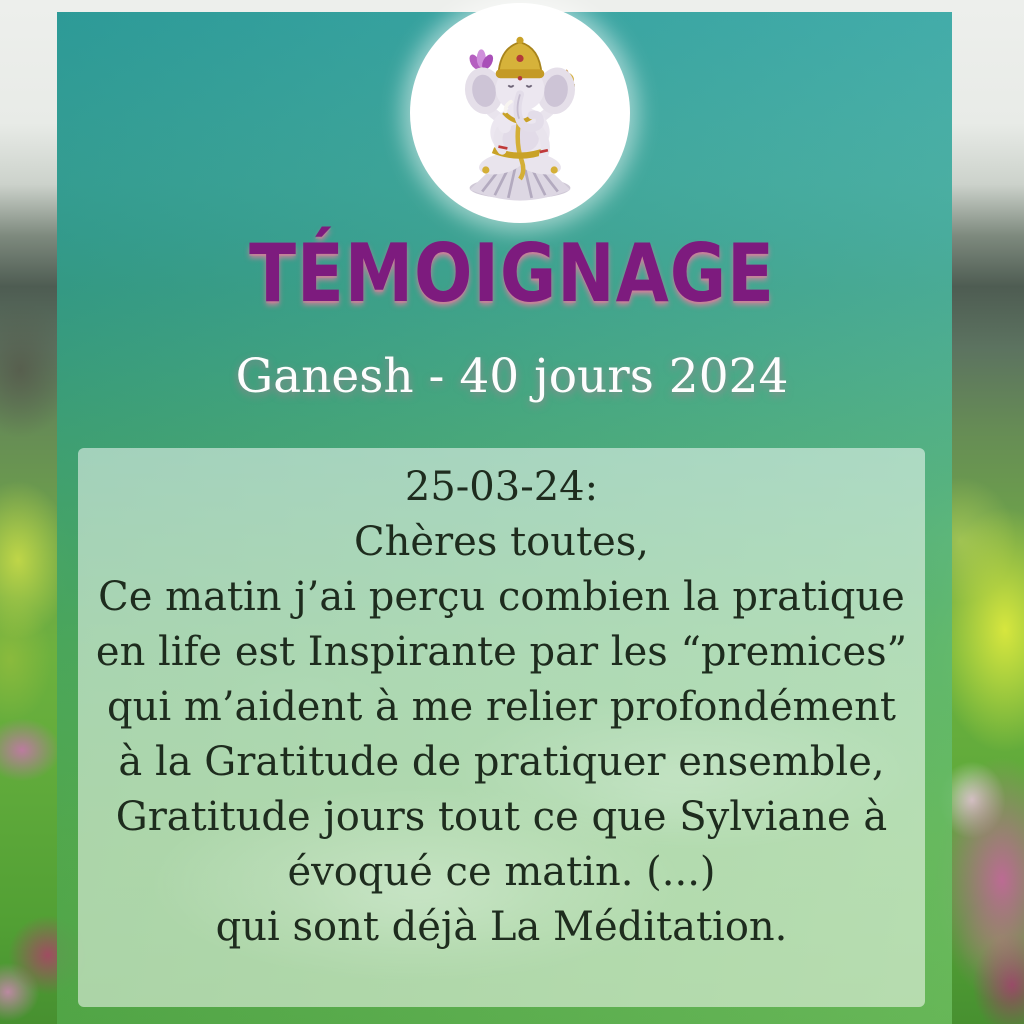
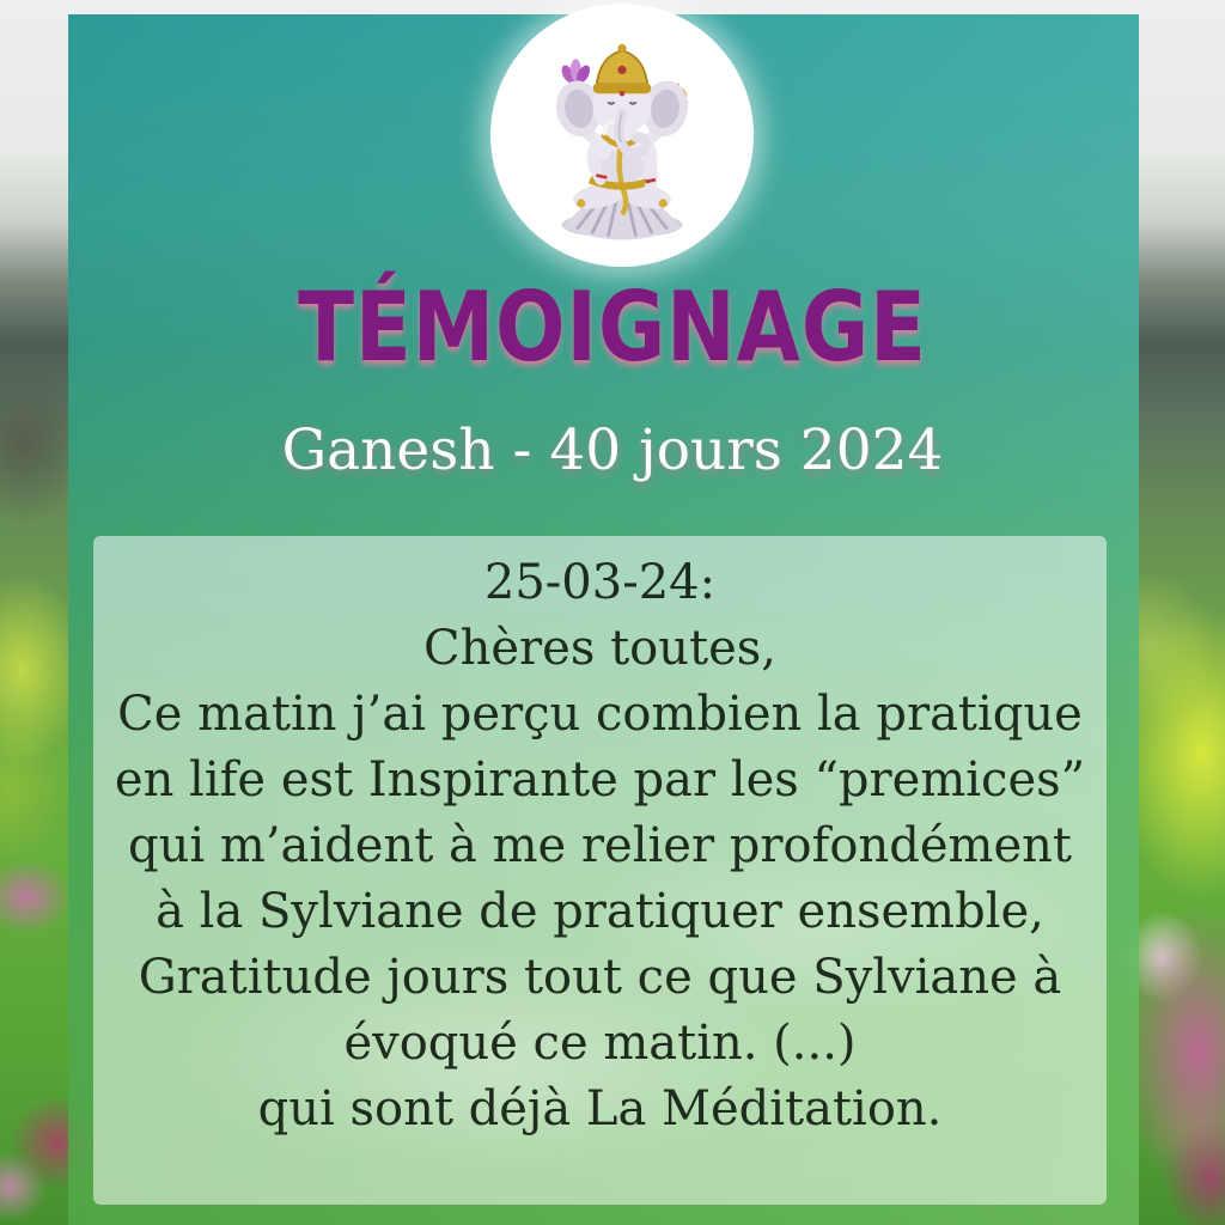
  TÉMOIGNAGE
  Ganesh - 40 jours 2024
  25-03-24:
  Chères toutes,
  Ce matin j’ai perçu combien la pratique
  en life est Inspirante par les “premices”
  qui m’aident à me relier profondément
- à la Gratitude de pratiquer ensemble,
+ à la Sylviane de pratiquer ensemble,
  Gratitude jours tout ce que Sylviane à
  évoqué ce matin. (...)
  qui sont déjà La Méditation.
